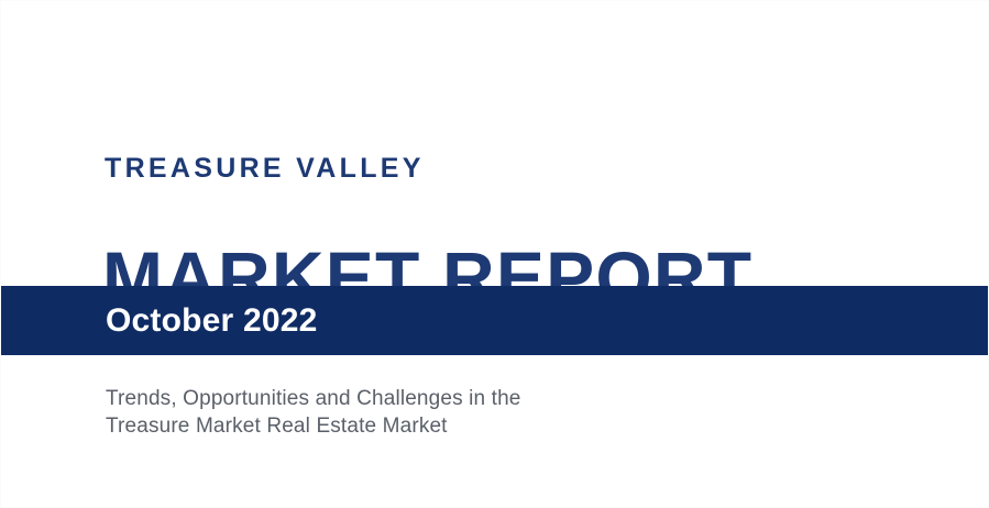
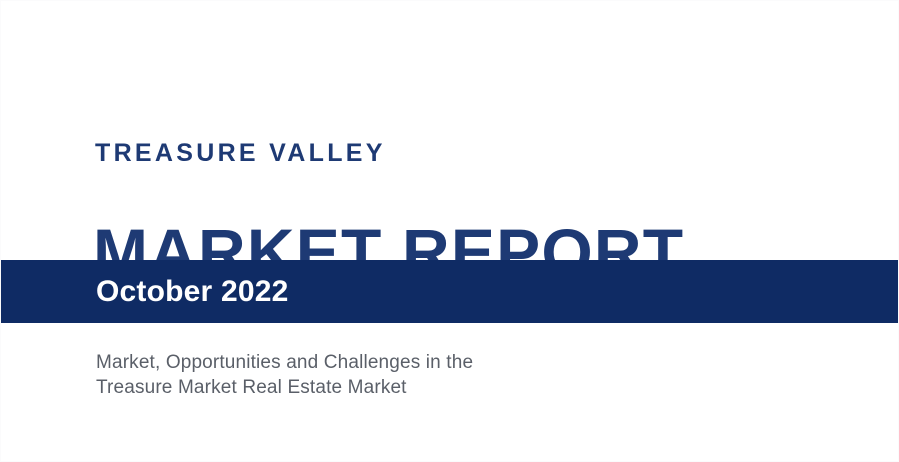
  TREASURE VALLEY
  MARKET REPORT
  October 2022
- Trends, Opportunities and Challenges in the
+ Market, Opportunities and Challenges in the
  Treasure Market Real Estate Market
